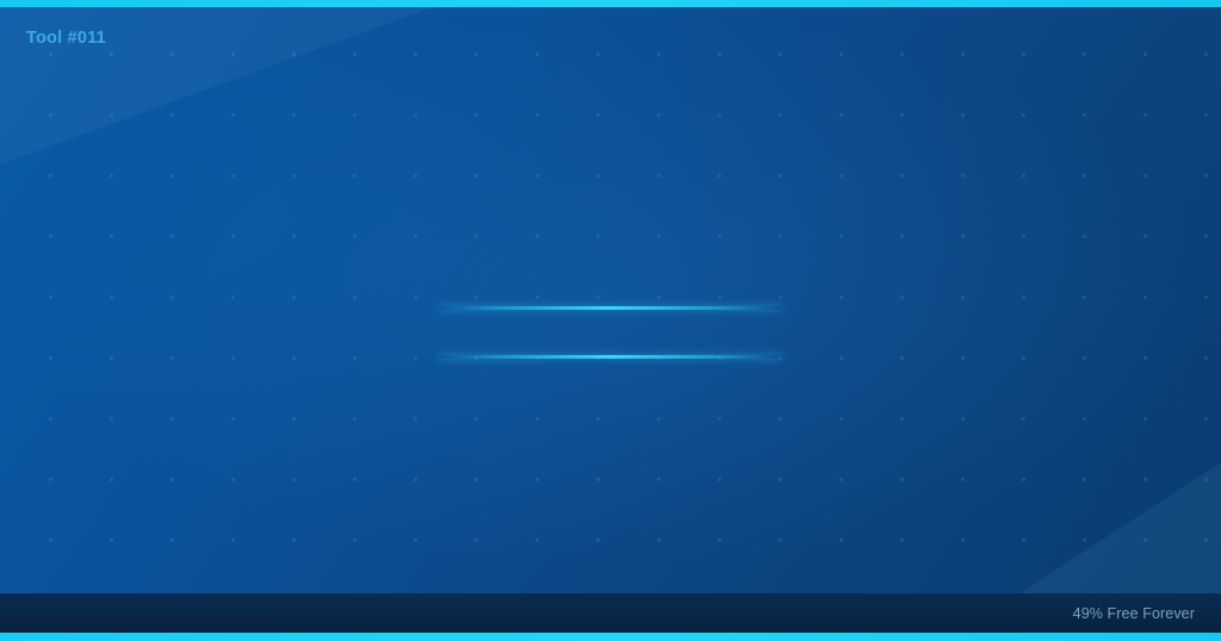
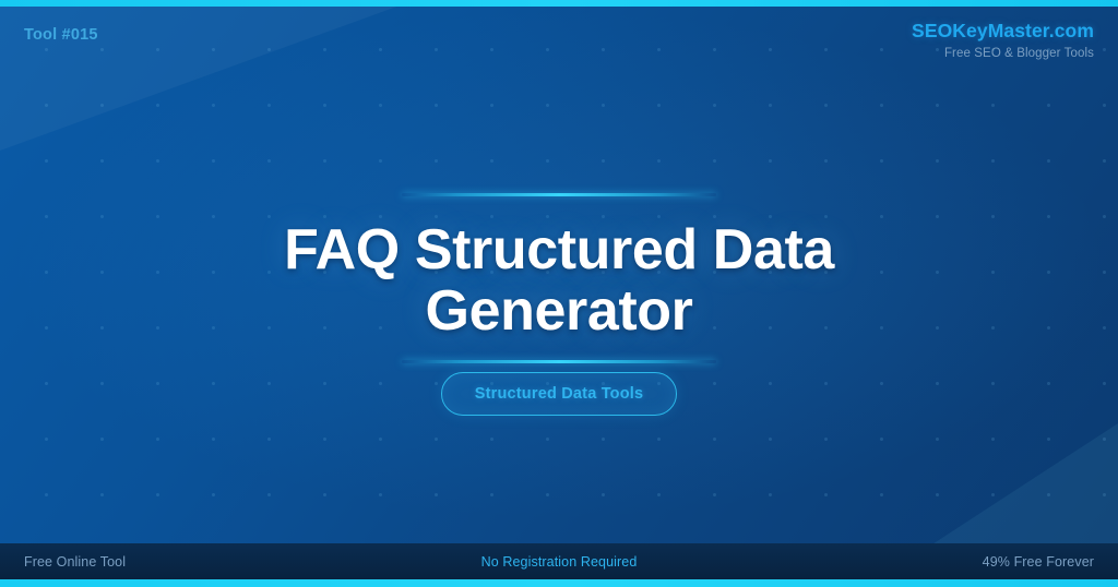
- Tool #011
+ Tool #015
+ SEOKeyMaster.com
+ Free SEO & Blogger Tools
+ FAQ Structured Data Generator
+ Structured Data Tools
+ Free Online Tool
+ No Registration Required
  49% Free Forever
